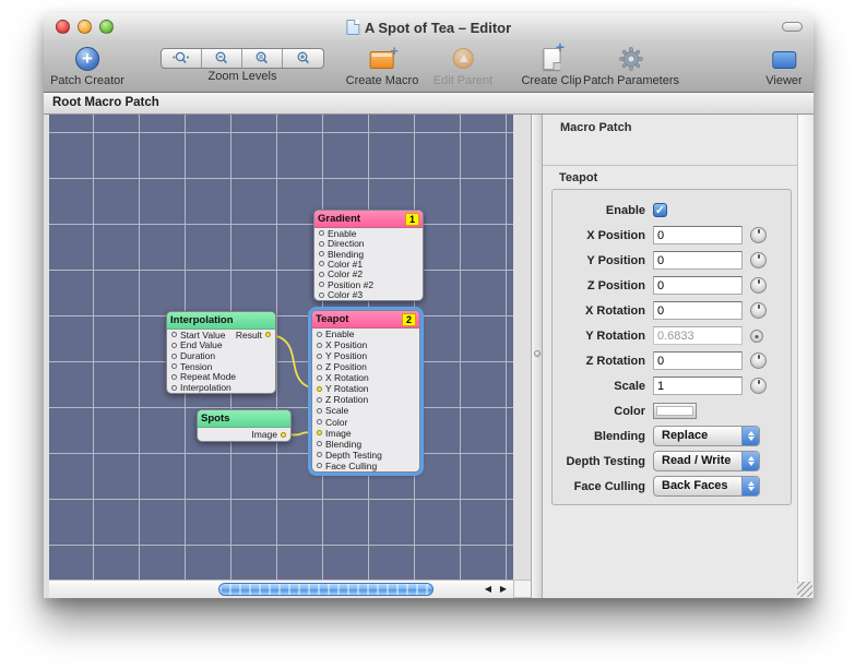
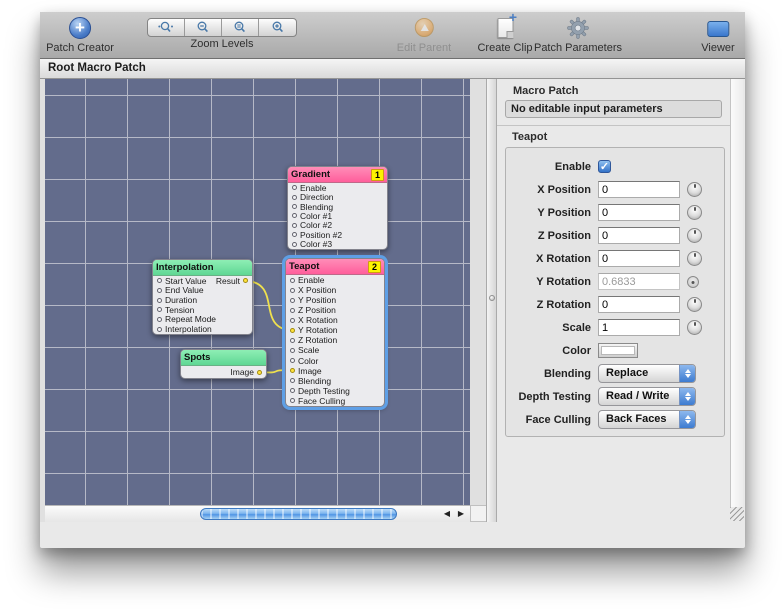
- A Spot of Tea – Editor
  +
  Patch Creator
  Zoom Levels
- Create Macro
  Edit Parent
  Create Clip
  Patch Parameters
  Viewer
  Root Macro Patch
  Gradient
  1
  Enable
  Direction
  Blending
  Color #1
  Color #2
  Position #2
  Color #3
  Interpolation
  Start Value
  Result
  End Value
  Duration
  Tension
  Repeat Mode
  Interpolation
  Teapot
  2
  Enable
  X Position
  Y Position
  Z Position
  X Rotation
  Y Rotation
  Z Rotation
  Scale
  Color
  Image
  Blending
  Depth Testing
  Face Culling
  Spots
  Image
  ◀
  ▶
  Macro Patch
+ No editable input parameters
  Teapot
  Enable
  ✓
  X Position
  0
  Y Position
  0
  Z Position
  0
  X Rotation
  0
  Y Rotation
  0.6833
  Z Rotation
  0
  Scale
  1
  Color
  Blending
  Replace
  Depth Testing
  Read / Write
  Face Culling
  Back Faces
